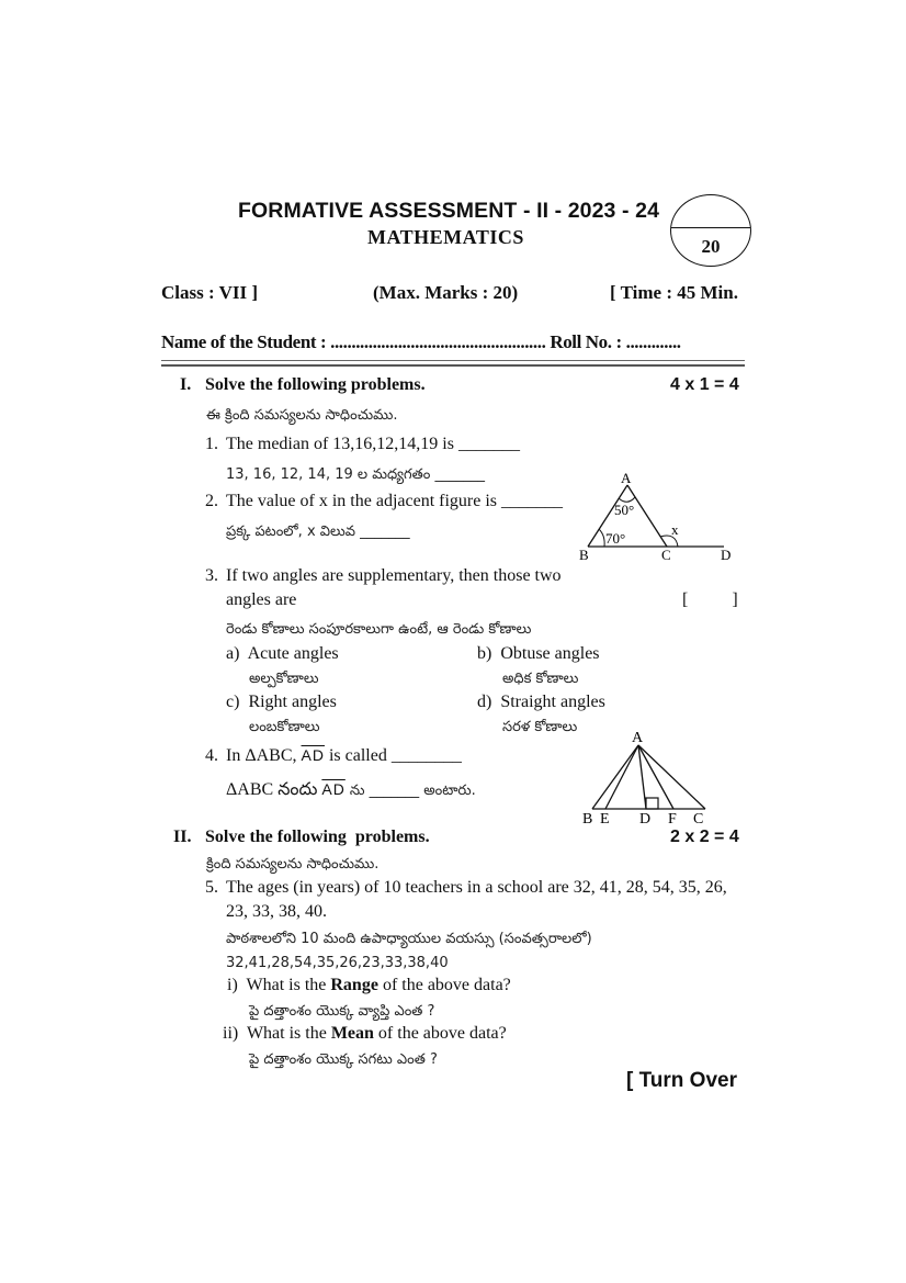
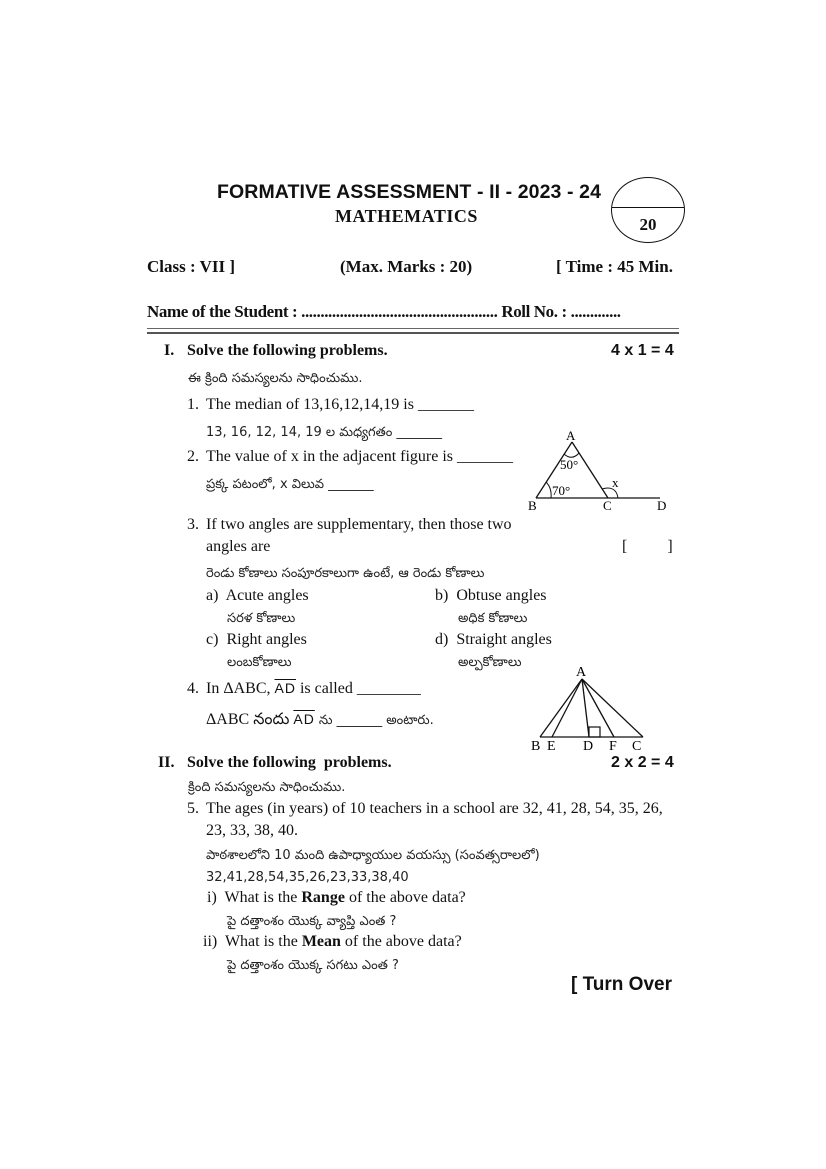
  FORMATIVE ASSESSMENT - II - 2023 - 24
  MATHEMATICS
  20
  Class : VII ]
  (Max. Marks : 20)
  [ Time : 45 Min.
  Name of the Student : ................................................... Roll No. : .............
  I.
  Solve the following problems.
  4 x 1 = 4
  ఈ క్రింది సమస్యలను సాధించుము.
  1.
  The median of 13,16,12,14,19 is _______
  13, 16, 12, 14, 19 ల మధ్యగతం _______
  2.
  The value of x in the adjacent figure is _______
  ప్రక్క పటంలో, x విలువ _______
  A
  50°
  70°
  x
  B
  C
  D
  3.
  If two angles are supplementary, then those two
  angles are
  [ ]
  రెండు కోణాలు సంపూరకాలుగా ఉంటే, ఆ రెండు కోణాలు
  a) Acute angles
- అల్పకోణాలు
+ సరళ కోణాలు
  b) Obtuse angles
  అధిక కోణాలు
  c) Right angles
  లంబకోణాలు
  d) Straight angles
- సరళ కోణాలు
+ అల్పకోణాలు
  4.
  In ΔABC, AD is called ________
  ΔABC నందు AD ను _______ అంటారు.
  A
  B
  E
  D
  F
  C
  II.
  Solve the following problems.
  2 x 2 = 4
  క్రింది సమస్యలను సాధించుము.
  5.
  The ages (in years) of 10 teachers in a school are 32, 41, 28, 54, 35, 26,
  23, 33, 38, 40.
  పాఠశాలలోని 10 మంది ఉపాధ్యాయుల వయస్సు (సంవత్సరాలలో)
  32,41,28,54,35,26,23,33,38,40
  i) What is the Range of the above data?
  పై దత్తాంశం యొక్క వ్యాప్తి ఎంత ?
  ii) What is the Mean of the above data?
  పై దత్తాంశం యొక్క సగటు ఎంత ?
  [ Turn Over
